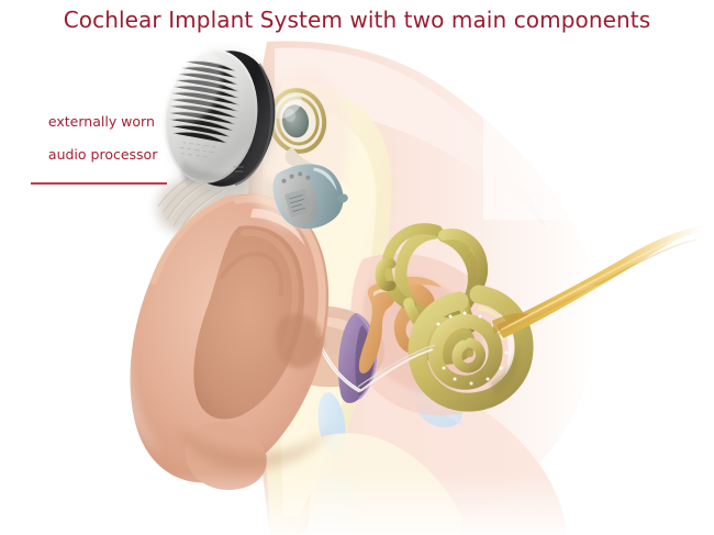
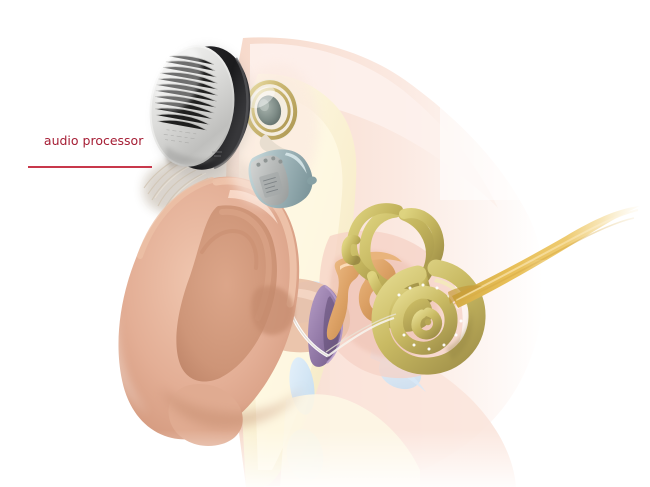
- Cochlear Implant System with two main components
- externally worn
  audio processor
